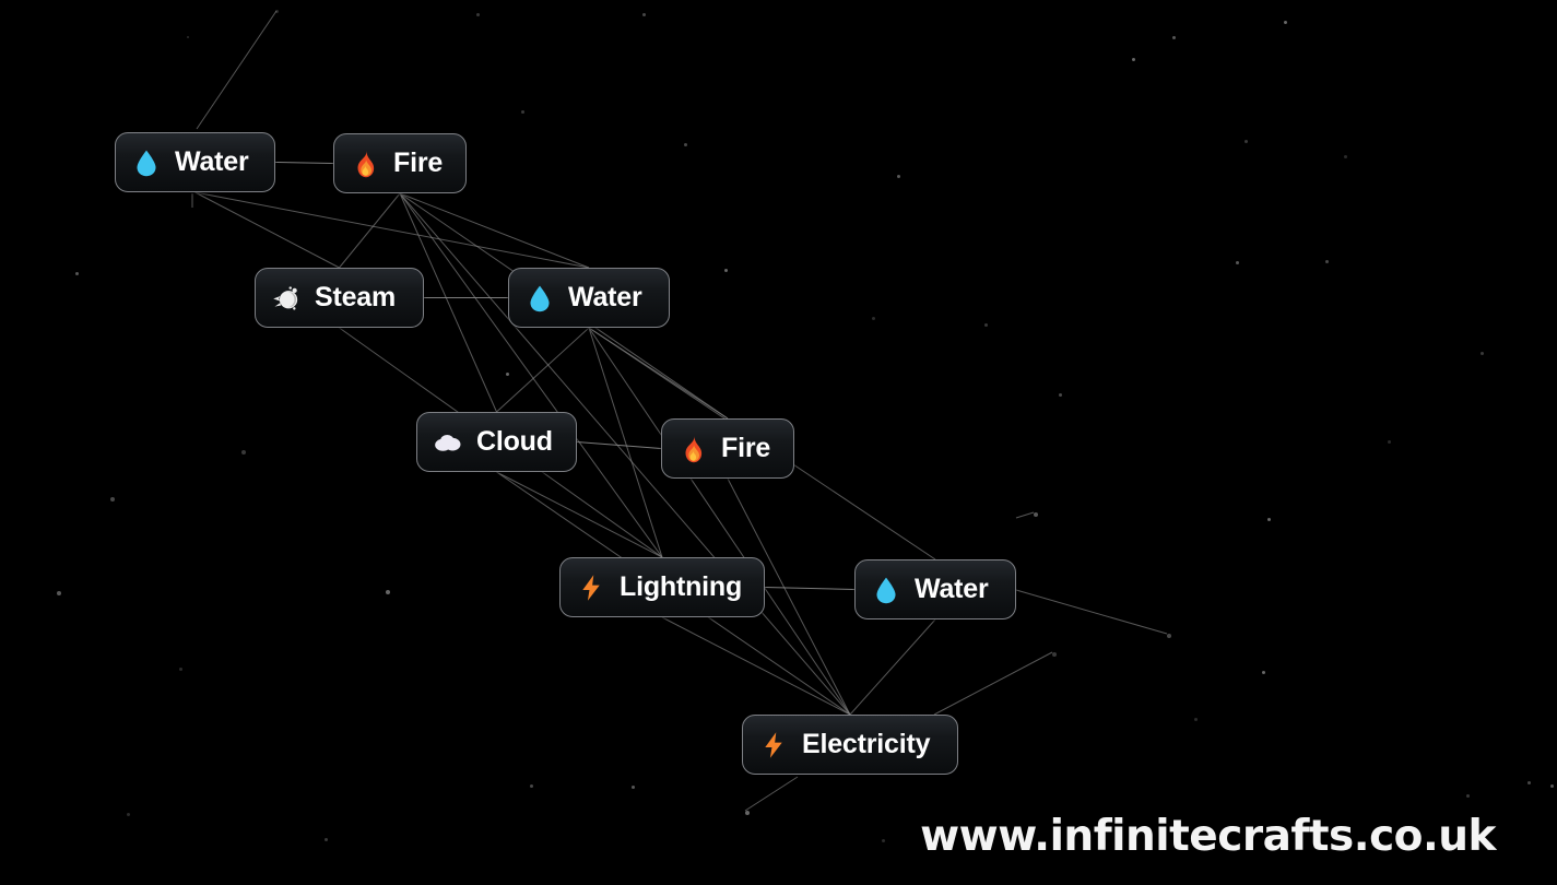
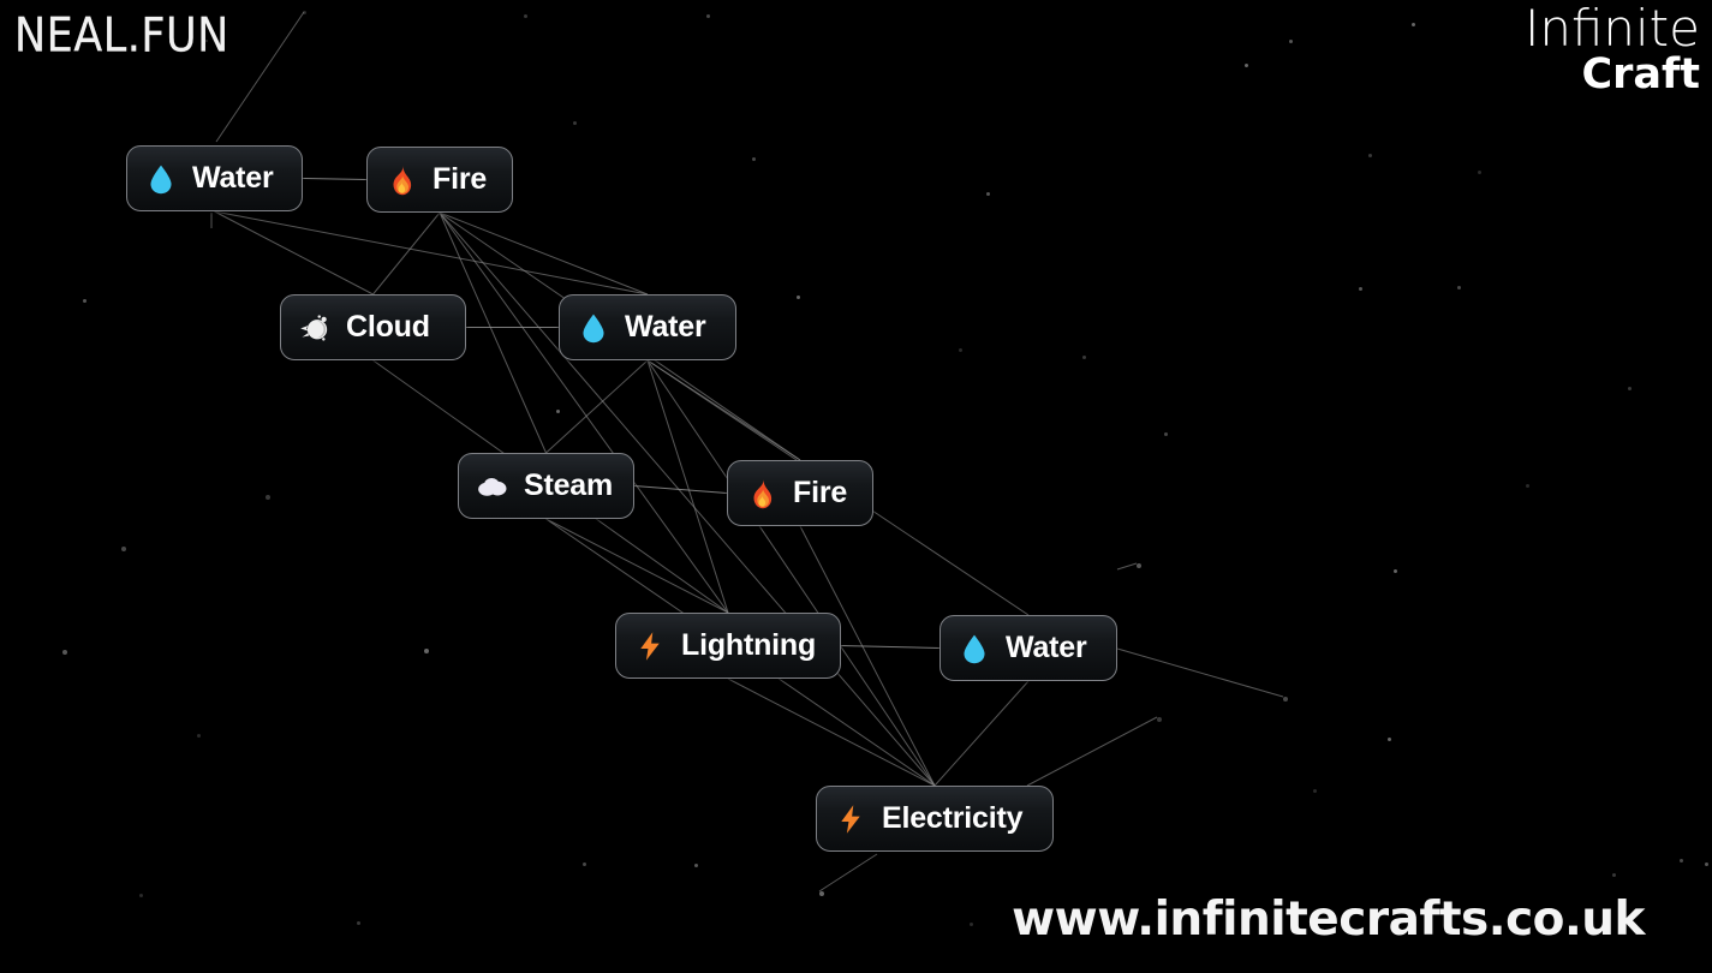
  Water
  Fire
- Steam
+ Cloud
  Water
- Cloud
+ Steam
  Fire
  Lightning
  Water
  Electricity
+ NEAL.FUN
+ Infinite
+ Craft
  www.infinitecrafts.co.uk
